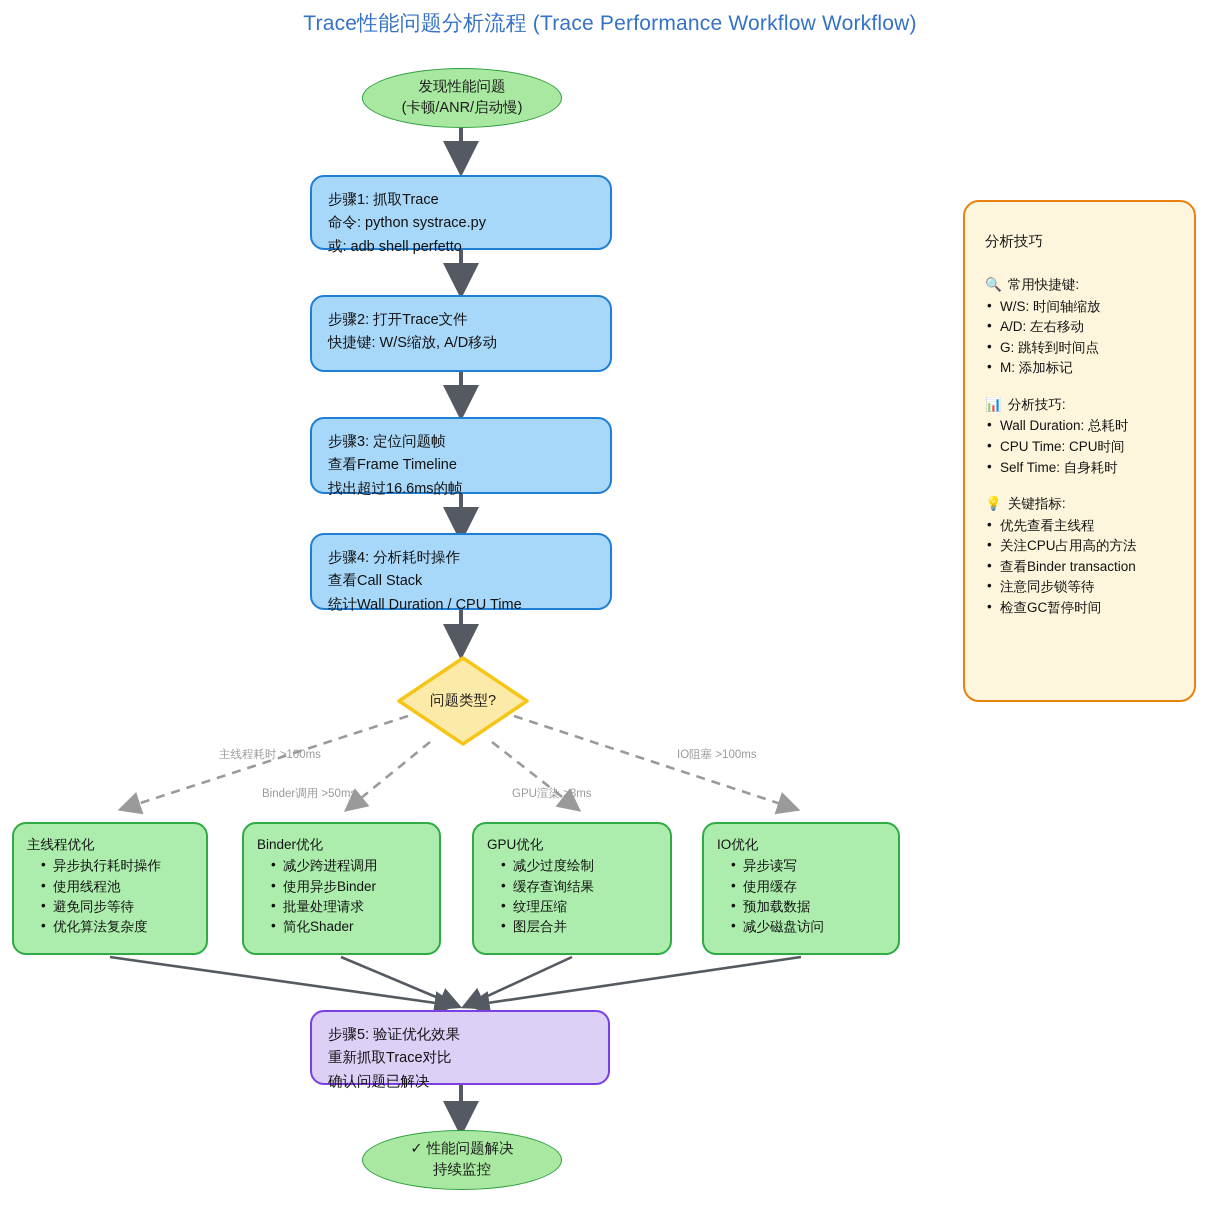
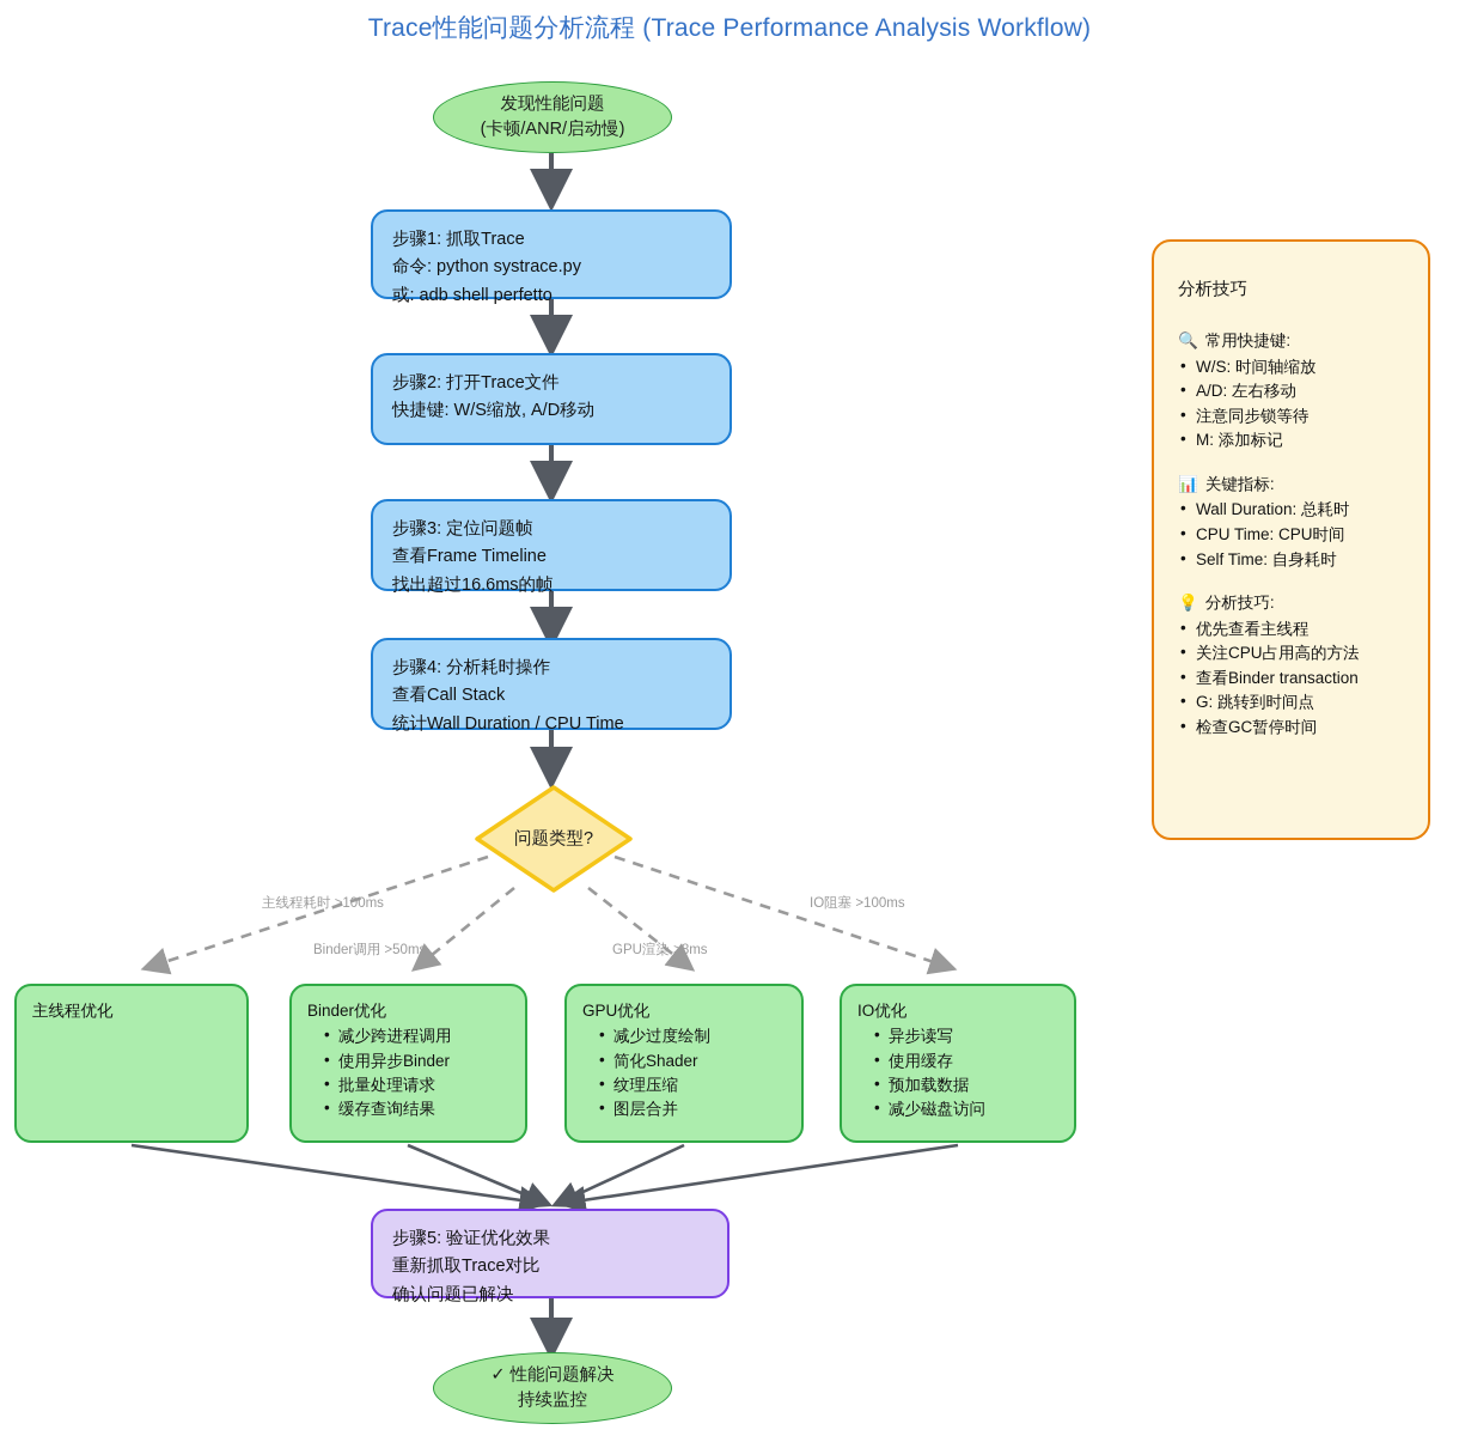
- Trace性能问题分析流程 (Trace Performance Workflow Workflow)
+ Trace性能问题分析流程 (Trace Performance Analysis Workflow)
  发现性能问题
  (卡顿/ANR/启动慢)
  步骤1: 抓取Trace
  命令: python systrace.py
  或: adb shell perfetto
  步骤2: 打开Trace文件
  快捷键: W/S缩放, A/D移动
  步骤3: 定位问题帧
  查看Frame Timeline
  找出超过16.6ms的帧
  步骤4: 分析耗时操作
  查看Call Stack
  统计Wall Duration / CPU Time
  问题类型?
  主线程耗时 >100ms
  Binder调用 >50ms
  GPU渲染 >8ms
  IO阻塞 >100ms
  主线程优化
- 异步执行耗时操作
- 使用线程池
- 避免同步等待
- 优化算法复杂度
  Binder优化
  减少跨进程调用
  使用异步Binder
  批量处理请求
- 简化Shader
+ 缓存查询结果
  GPU优化
  减少过度绘制
- 缓存查询结果
+ 简化Shader
  纹理压缩
  图层合并
  IO优化
  异步读写
  使用缓存
  预加载数据
  减少磁盘访问
  步骤5: 验证优化效果
  重新抓取Trace对比
  确认问题已解决
  ✓ 性能问题解决
  持续监控
  分析技巧
  🔍
  常用快捷键:
  W/S: 时间轴缩放
  A/D: 左右移动
- G: 跳转到时间点
+ 注意同步锁等待
  M: 添加标记
  📊
- 分析技巧:
+ 关键指标:
  Wall Duration: 总耗时
  CPU Time: CPU时间
  Self Time: 自身耗时
  💡
- 关键指标:
+ 分析技巧:
  优先查看主线程
  关注CPU占用高的方法
  查看Binder transaction
- 注意同步锁等待
+ G: 跳转到时间点
  检查GC暂停时间
